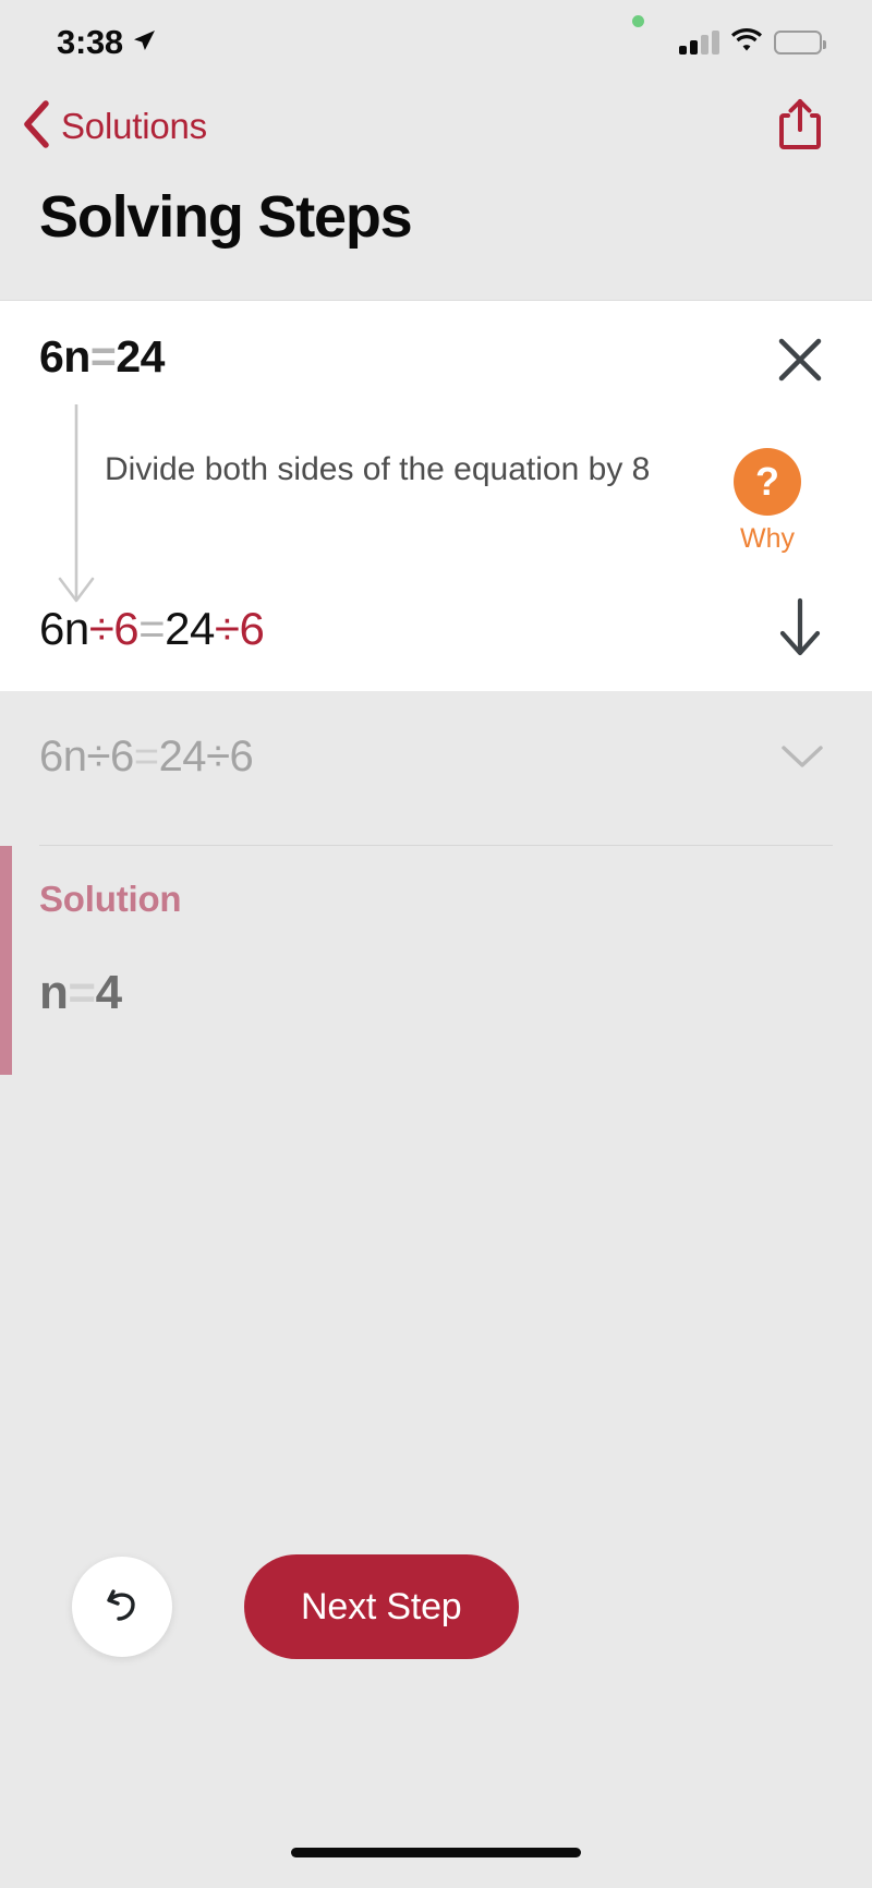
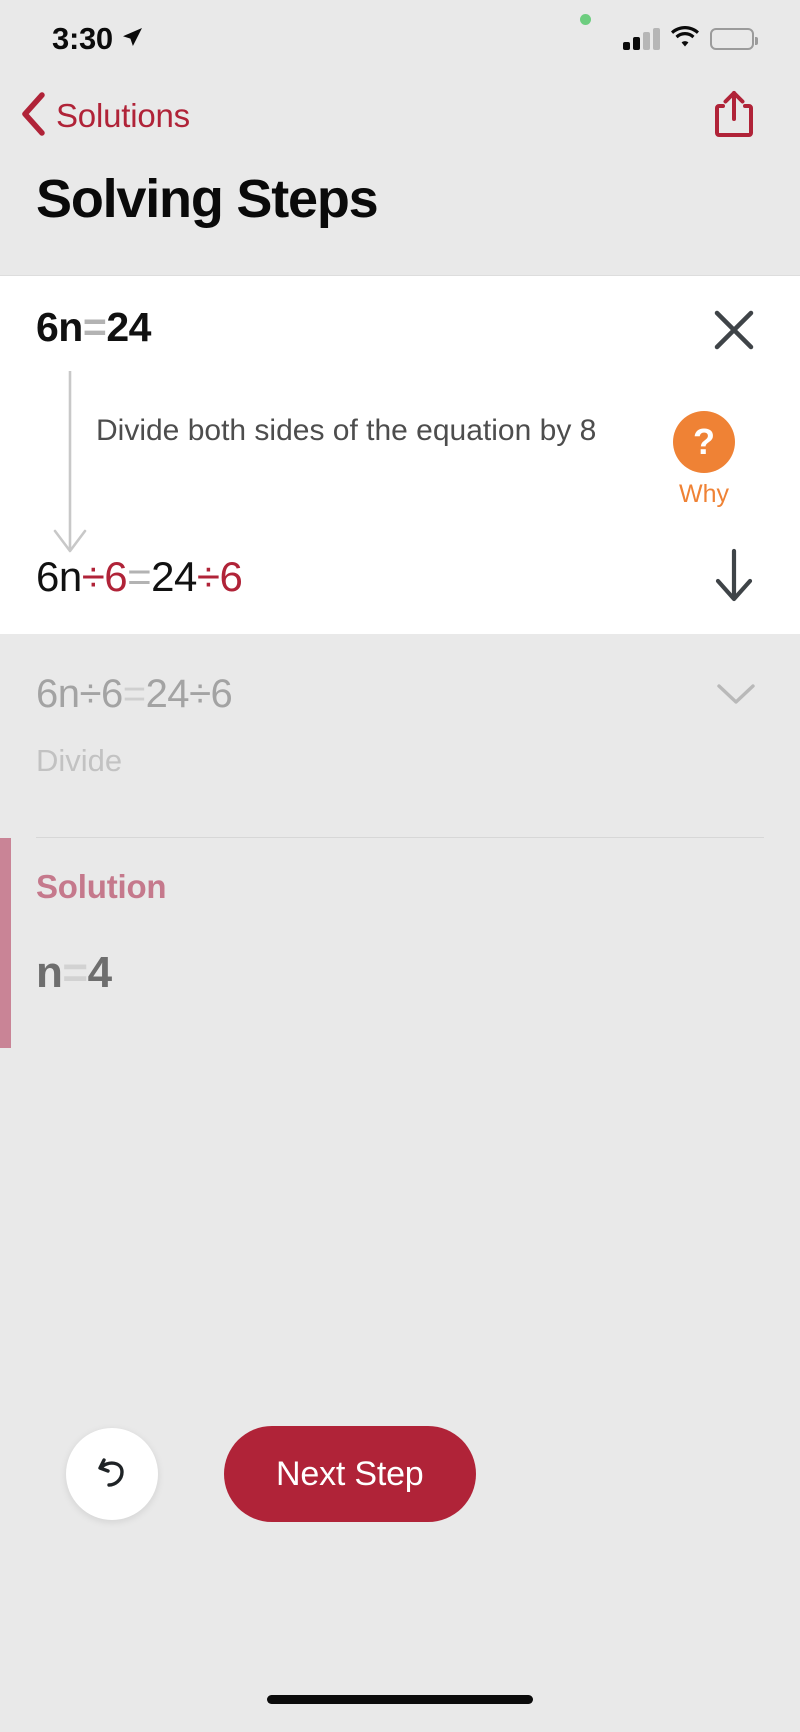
- 3:38
+ 3:30
  Solutions
  Solving Steps
  6n=24
  Divide both sides of the equation by 8
  ?
  Why
  6n÷6=24÷6
  6n÷6=24÷6
+ Divide
  Solution
  Next Step
